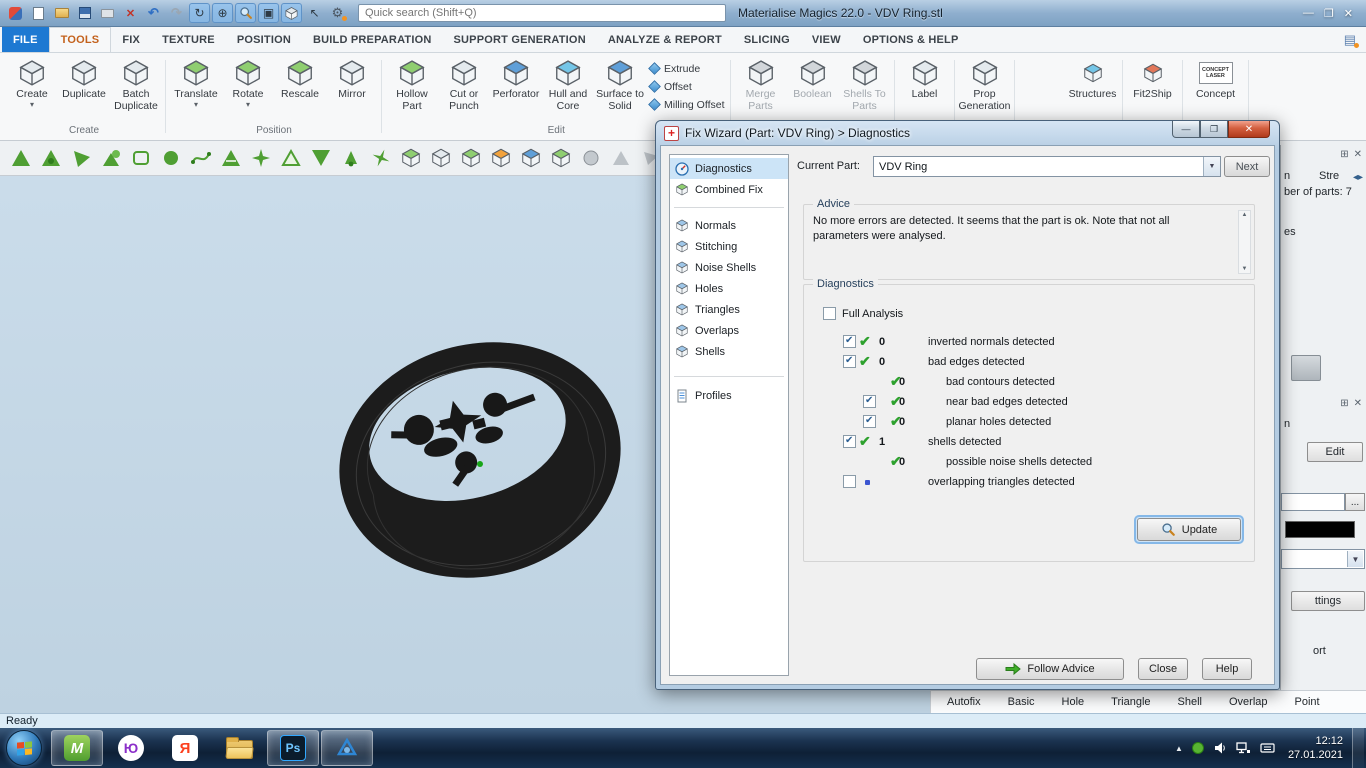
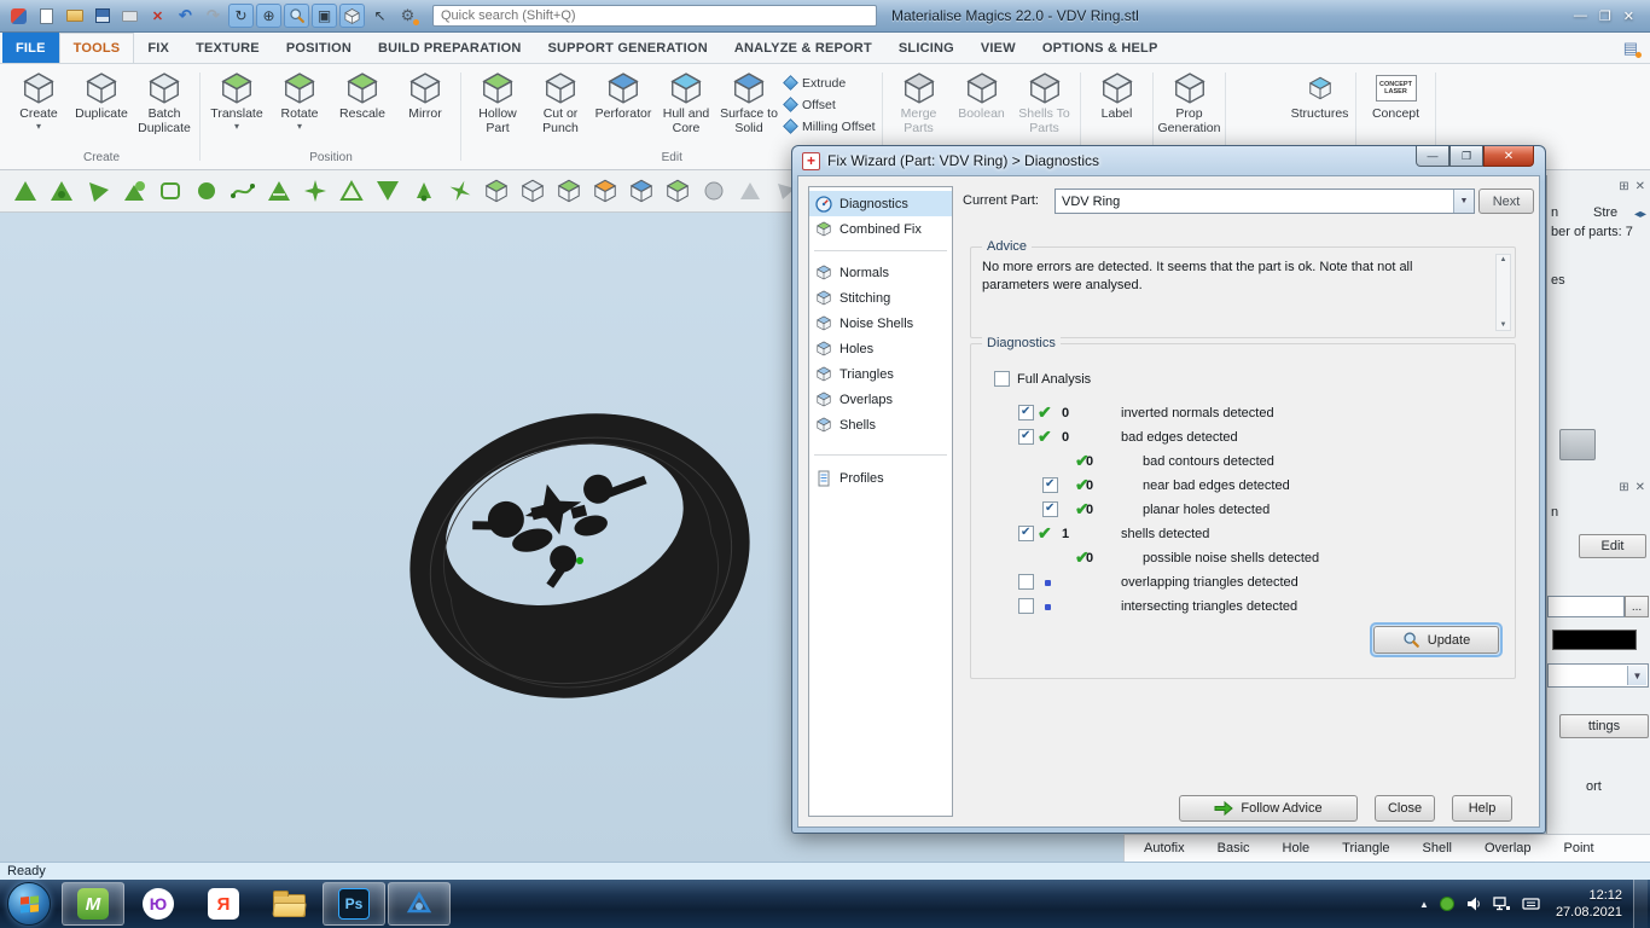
  ✕
  ↶
  ↷
  ↻
  ⊕
  ▣
  ↖
  ⚙
  Quick search (Shift+Q)
  Materialise Magics 22.0 - VDV Ring.stl
  —
  ❐
  ✕
  FILE
  TOOLS
  FIX
  TEXTURE
  POSITION
  BUILD PREPARATION
  SUPPORT GENERATION
  ANALYZE & REPORT
  SLICING
  VIEW
  OPTIONS & HELP
  ▤
  Create
  ▾
  Duplicate
  Batch Duplicate
  Create
  Translate
  ▾
  Rotate
  ▾
  Rescale
  Mirror
  Position
  Hollow Part
  Cut or Punch
  Perforator
  Hull and Core
  Surface to Solid
  Extrude
  Offset
  Milling Offset
  Edit
  Merge Parts
  Boolean
  Shells To Parts
  Label
  Prop Generation
  Structures
- Fit2Ship
  Concept
  ⊞
  ✕
  n
  Stre
  ◂▸
  ber of parts: 7
  es
  ⊞
  ✕
  n
  Edit
  ...
  ▼
  ttings
  ort
  Autofix
  Basic
  Hole
  Triangle
  Shell
  Overlap
  Point
  Ready
  M
  Ю
  Я
  Ps
  ▲
  12:12
- 27.01.2021
+ 27.08.2021
  +
  Fix Wizard (Part: VDV Ring) > Diagnostics
  —
  ❐
  ✕
  Diagnostics
  Combined Fix
  Normals
  Stitching
  Noise Shells
  Holes
  Triangles
  Overlaps
  Shells
  Profiles
  Current Part:
  VDV Ring
  Next
  Advice
  No more errors are detected. It seems that the part is ok. Note that not all parameters were analysed.
  Diagnostics
  Full Analysis
  ✔
  0
  inverted normals detected
  ✔
  0
  bad edges detected
  ✔
  0
  bad contours detected
  ✔
  0
  near bad edges detected
  ✔
  0
  planar holes detected
  ✔
  1
  shells detected
  ✔
  0
  possible noise shells detected
  overlapping triangles detected
+ intersecting triangles detected
  Update
  Follow Advice
  Close
  Help
